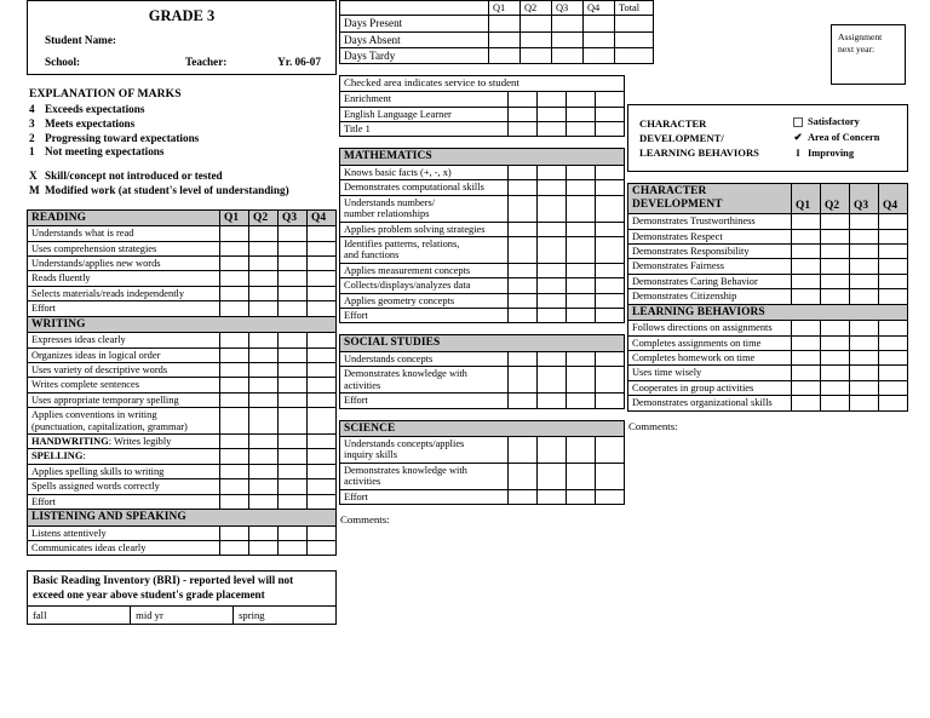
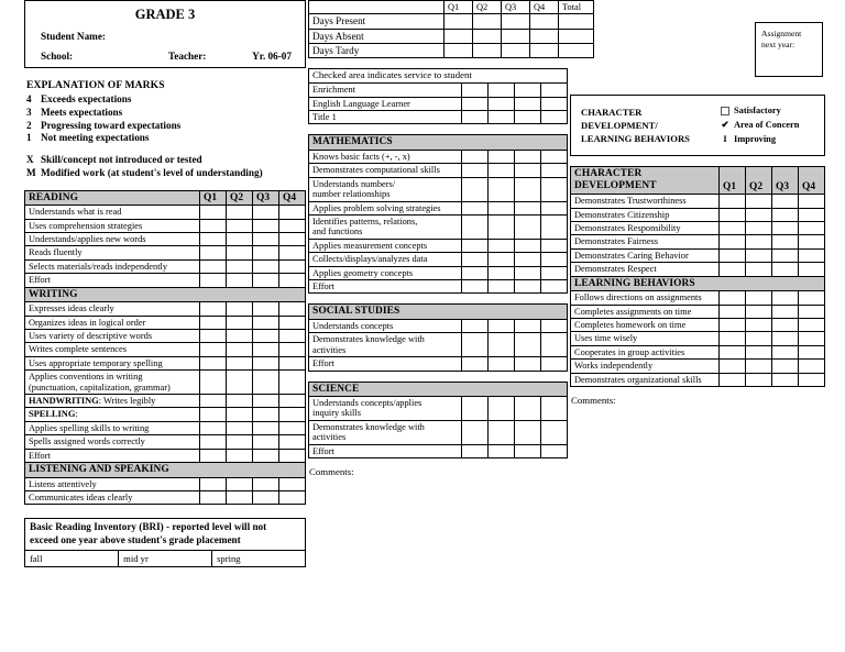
  Assignment
  next year:
  GRADE 3
  Student Name:
  School:
  Teacher:
  Yr. 06-07
  EXPLANATION OF MARKS
  4 Exceeds expectations
  3 Meets expectations
  2 Progressing toward expectations
  1 Not meeting expectations
  X Skill/concept not introduced or tested
  M Modified work (at student's level of understanding)
  READING	Q1	Q2	Q3	Q4
  Understands what is read
  Uses comprehension strategies
  Understands/applies new words
  Reads fluently
  Selects materials/reads independently
  Effort
  WRITING
  Expresses ideas clearly
  Organizes ideas in logical order
  Uses variety of descriptive words
  Writes complete sentences
  Uses appropriate temporary spelling
  Applies conventions in writing(punctuation, capitalization, grammar)
  HANDWRITING: Writes legibly
  SPELLING:
  Applies spelling skills to writing
  Spells assigned words correctly
  Effort
  LISTENING AND SPEAKING
  Listens attentively
  Communicates ideas clearly
  Basic Reading Inventory (BRI) - reported level will not exceed one year above student's grade placement
  fall	mid yr	spring
  	Q1	Q2	Q3	Q4	Total
  Days Present
  Days Absent
  Days Tardy
  Checked area indicates service to student
  Enrichment
  English Language Learner
  Title 1
  MATHEMATICS
  Knows basic facts (+, -, x)
  Demonstrates computational skills
  Understands numbers/number relationships
  Applies problem solving strategies
  Identifies patterns, relations,and functions
  Applies measurement concepts
  Collects/displays/analyzes data
  Applies geometry concepts
  Effort
  SOCIAL STUDIES
  Understands concepts
  Demonstrates knowledge withactivities
  Effort
  SCIENCE
  Understands concepts/appliesinquiry skills
  Demonstrates knowledge withactivities
  Effort
  Comments:
  CHARACTER
  DEVELOPMENT/
  LEARNING BEHAVIORS
  Satisfactory
  ✔ Area of Concern
  I Improving
  CHARACTER DEVELOPMENT	Q1	Q2	Q3	Q4
  Demonstrates Trustworthiness
- Demonstrates Respect
+ Demonstrates Citizenship
  Demonstrates Responsibility
  Demonstrates Fairness
  Demonstrates Caring Behavior
- Demonstrates Citizenship
+ Demonstrates Respect
  LEARNING BEHAVIORS
  Follows directions on assignments
  Completes assignments on time
  Completes homework on time
  Uses time wisely
  Cooperates in group activities
+ Works independently
  Demonstrates organizational skills
  Comments:
